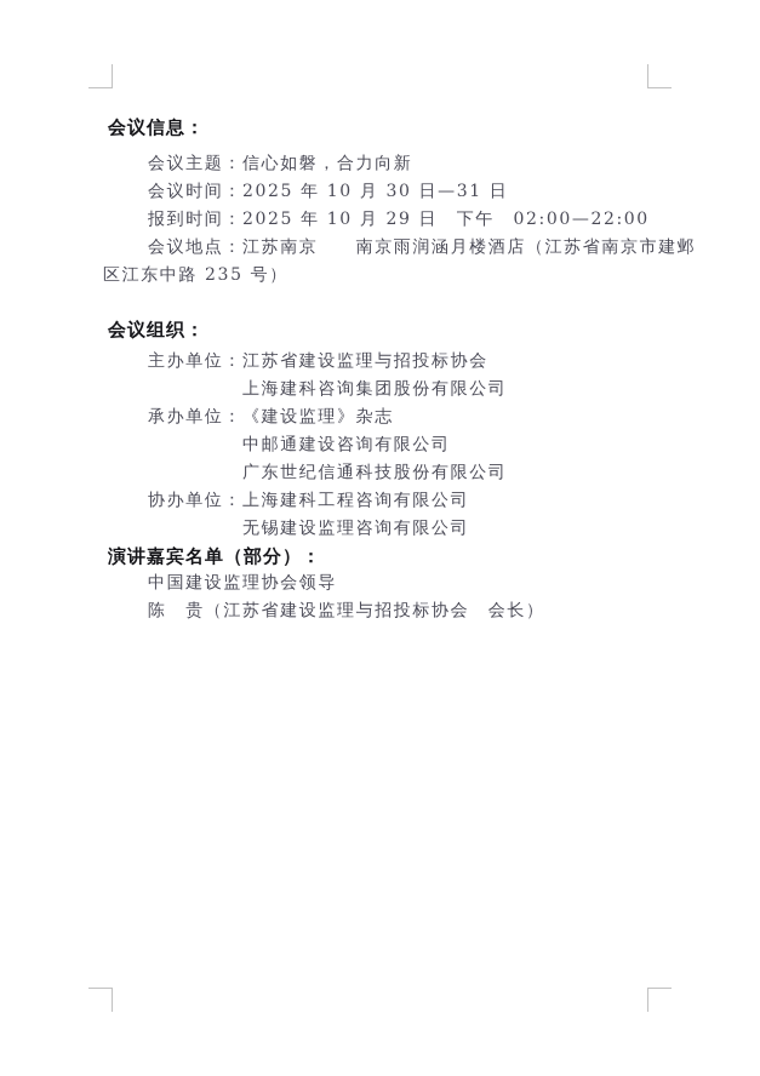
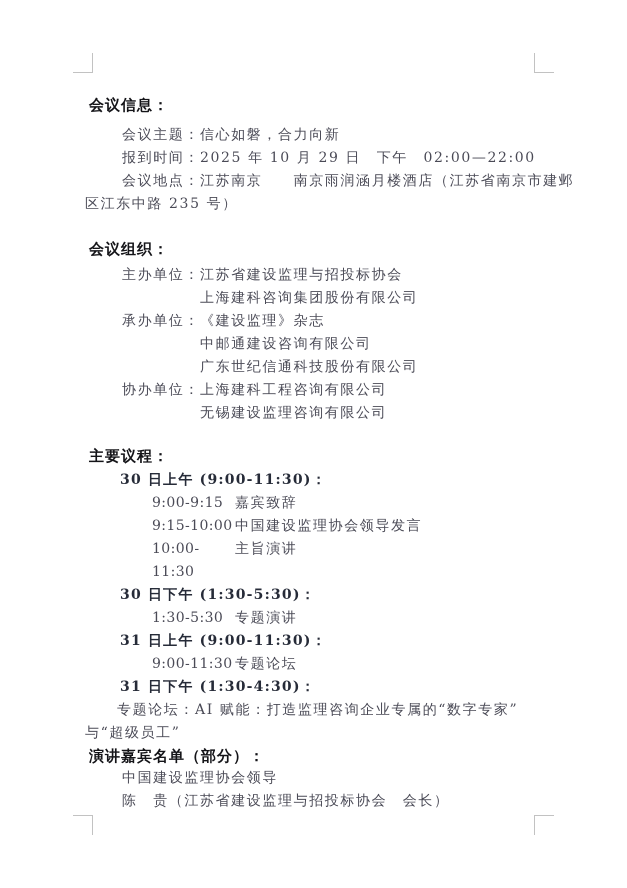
  会议信息：
  会议主题：信心如磐，合力向新
- 会议时间：2025 年 10 月 30 日—31 日
  报到时间：2025 年 10 月 29 日 下午 02:00—22:00
  会议地点：江苏南京 南京雨润涵月楼酒店（江苏省南京市建邺
  区江东中路 235 号）
  会议组织：
  主办单位：
  江苏省建设监理与招投标协会
  上海建科咨询集团股份有限公司
  承办单位：
  《建设监理》杂志
  中邮通建设咨询有限公司
  广东世纪信通科技股份有限公司
  协办单位：
  上海建科工程咨询有限公司
  无锡建设监理咨询有限公司
+ 主要议程：
+ 30 日上午 (9:00-11:30)：
+ 9:00-9:15
+ 嘉宾致辞
+ 9:15-10:00
+ 中国建设监理协会领导发言
+ 10:00-11:30
+ 主旨演讲
+ 30 日下午 (1:30-5:30)：
+ 1:30-5:30
+ 专题演讲
+ 31 日上午 (9:00-11:30)：
+ 9:00-11:30
+ 专题论坛
+ 31 日下午 (1:30-4:30)：
+ 专题论坛：AI 赋能：打造监理咨询企业专属的“数字专家”
+ 与“超级员工”
  演讲嘉宾名单（部分）：
  中国建设监理协会领导
  陈 贵（江苏省建设监理与招投标协会 会长）
